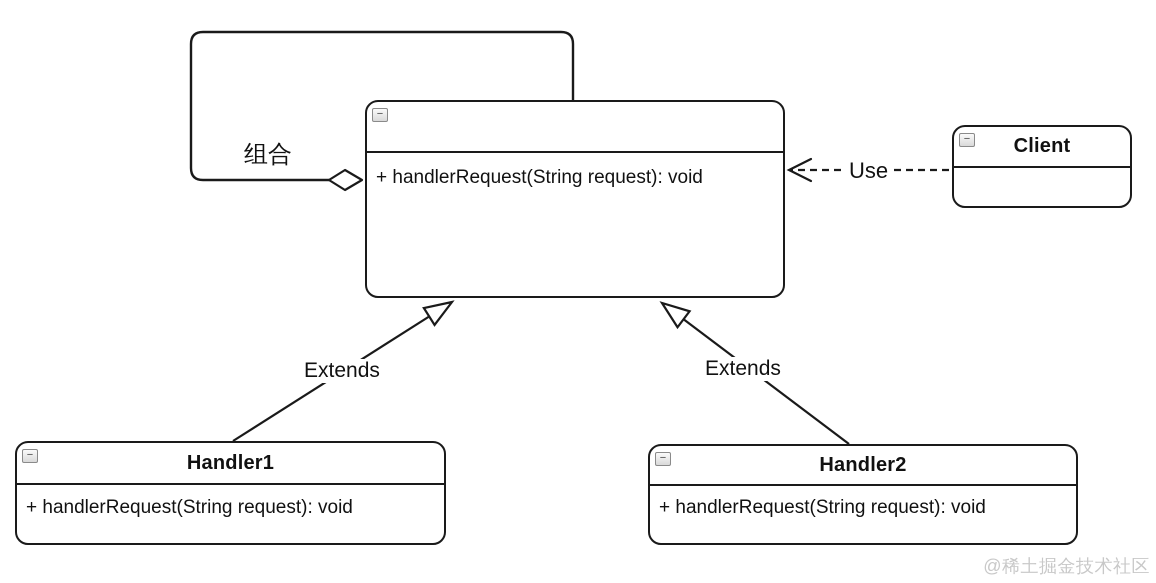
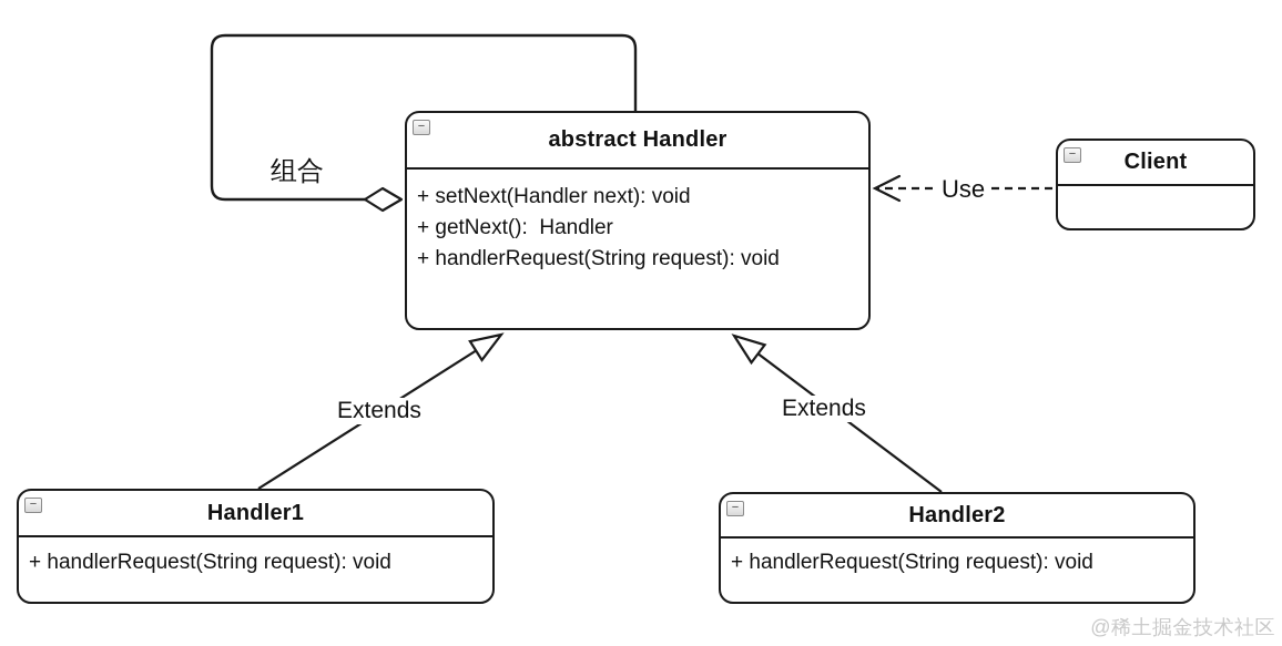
  −
+ abstract Handler
+ + setNext(Handler next): void
+ + getNext(): Handler
  + handlerRequest(String request): void
  −
  Client
  −
  Handler1
  + handlerRequest(String request): void
  −
  Handler2
  + handlerRequest(String request): void
  组合
  Use
  Extends
  Extends
  @稀土掘金技术社区
